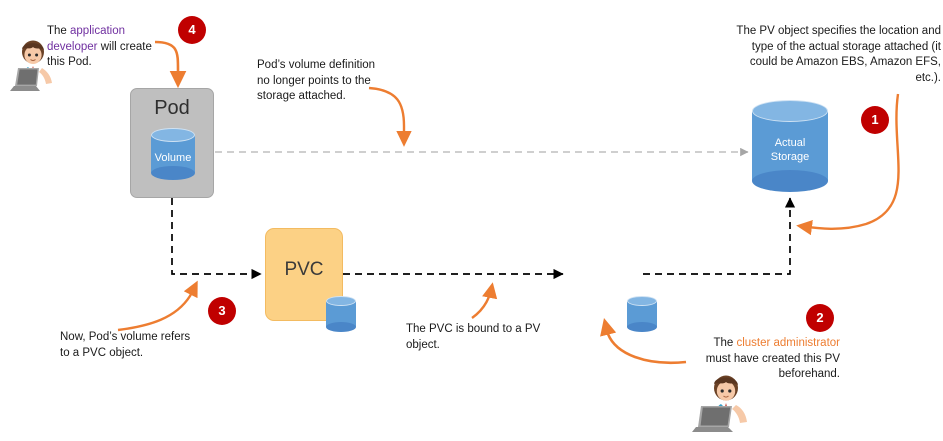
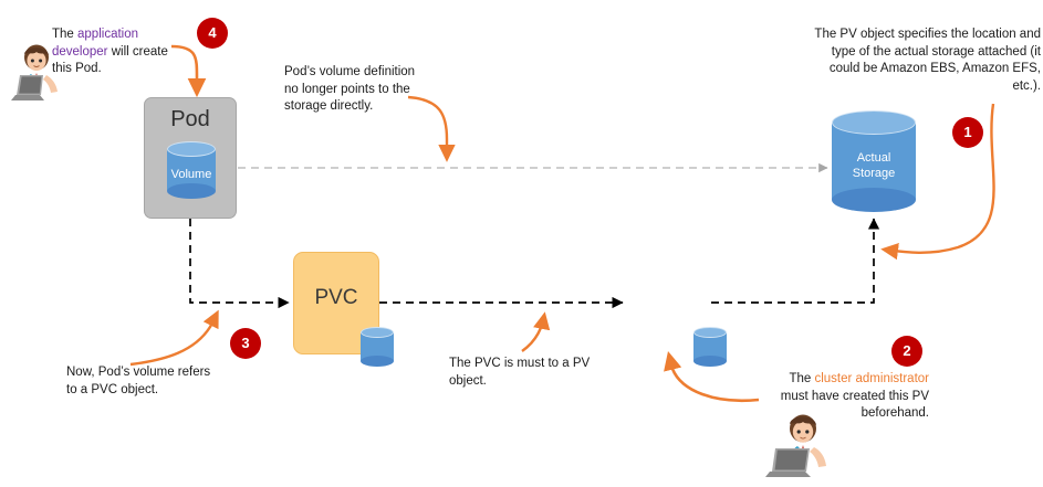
  Pod
  Volume
  PVC
  Actual
  Storage
  4
  1
  3
  2
  The application developer will create this Pod.
- Pod’s volume definition no longer points to the storage attached.
+ Pod’s volume definition no longer points to the storage directly.
  The PV object specifies the location and type of the actual storage attached (it could be Amazon EBS, Amazon EFS, etc.).
  Now, Pod’s volume refers to a PVC object.
- The PVC is bound to a PV object.
+ The PVC is must to a PV object.
  The cluster administrator must have created this PV beforehand.
